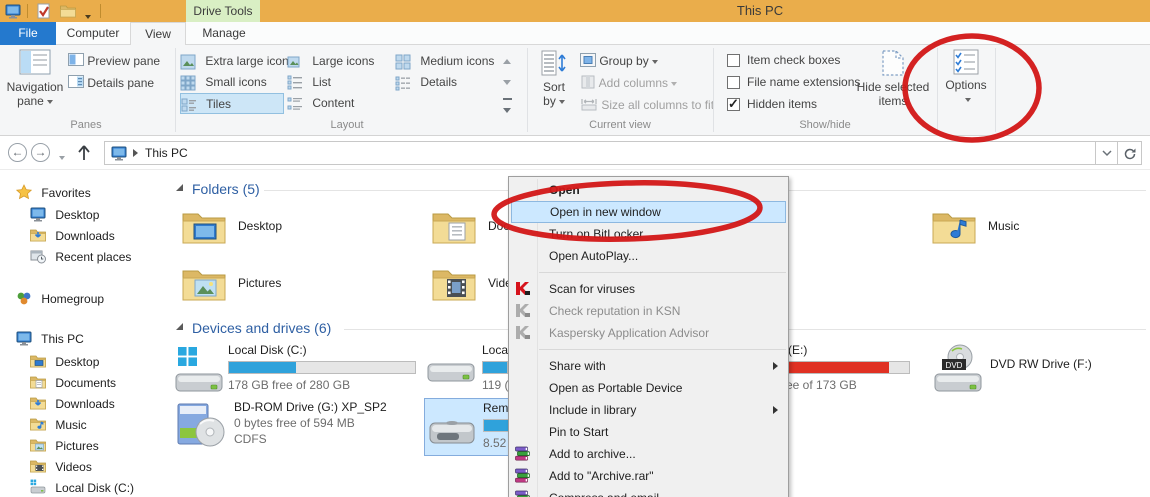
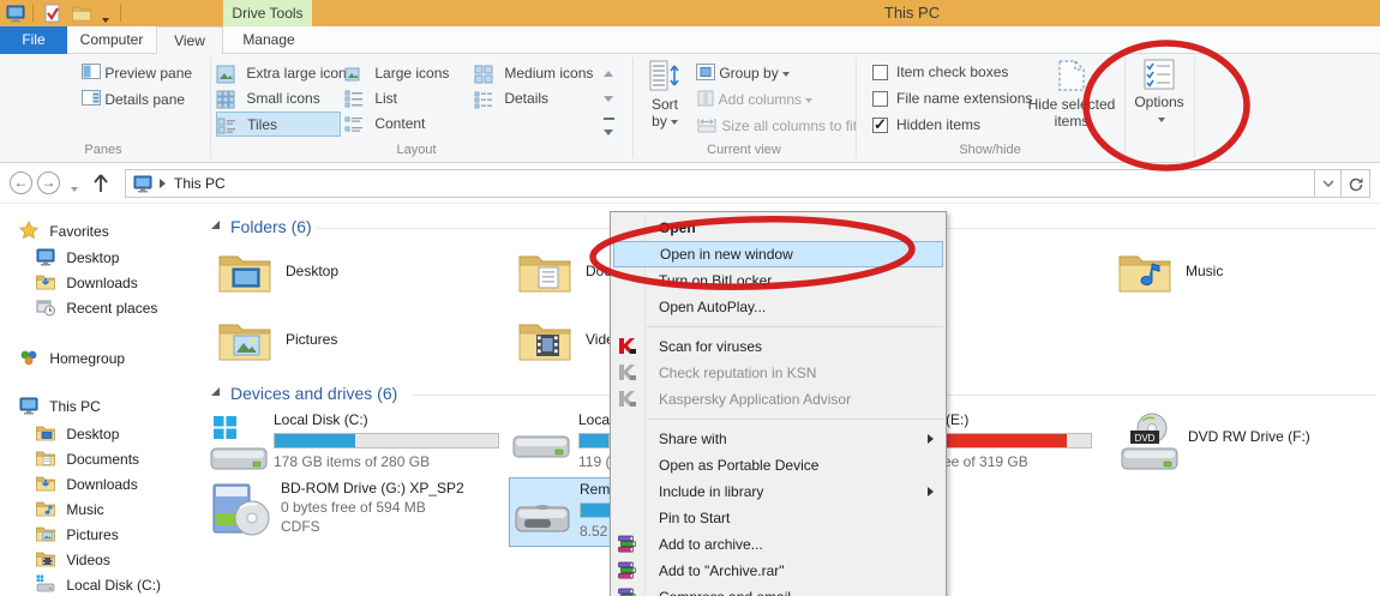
  Drive Tools
  This PC
  File
  Computer
  View
  Manage
- Navigation
- pane
  Preview pane
  Details pane
  Panes
  Extra large icon
  Small icons
  Tiles
  Large icons
  List
  Content
  Medium icons
  Details
  Layout
  Sort
  by
  Group by
  Add columns
  Size all columns to fi
  Current view
  Item check boxes
  File name extensions
  Hidden items
  Hide selcted
  item
  Options
  Show/hide
  ←
  →
  This PC
  Favorites
  Desktop
  Downloads
  Recent places
  Homegroup
  This PC
  Desktop
  Documents
  Downloads
  Music
  Pictures
  Videos
  Local Disk (C:)
- Folders (5)
+ Folders (6)
  Desktop
  Music
  Pictures
  Vid
  Devices and drives (6)
  Local Disk (C:)
- 178 GB free of 280 GB
+ 178 GB items of 280 GB
  Loca
  119 (
  (E:)
- ee of 173 GB
+ ee of 319 GB
  DVD
  DVD RW Drive (F:)
  BD-ROM Drive (G:) XP_SP2
  0 bytes free of 594 MB
  CDFS
  Rem
  8.52
  Open in new window
  urn on BitLocker
  Open AutoPlay...
  Scan for viruses
  Check reputation in KSN
  Kaspersky Application Advisor
  Share with
  Open as Portable Device
  Include in library
  Pin to Start
  Add to archive...
  Add to "Archive.rar"
